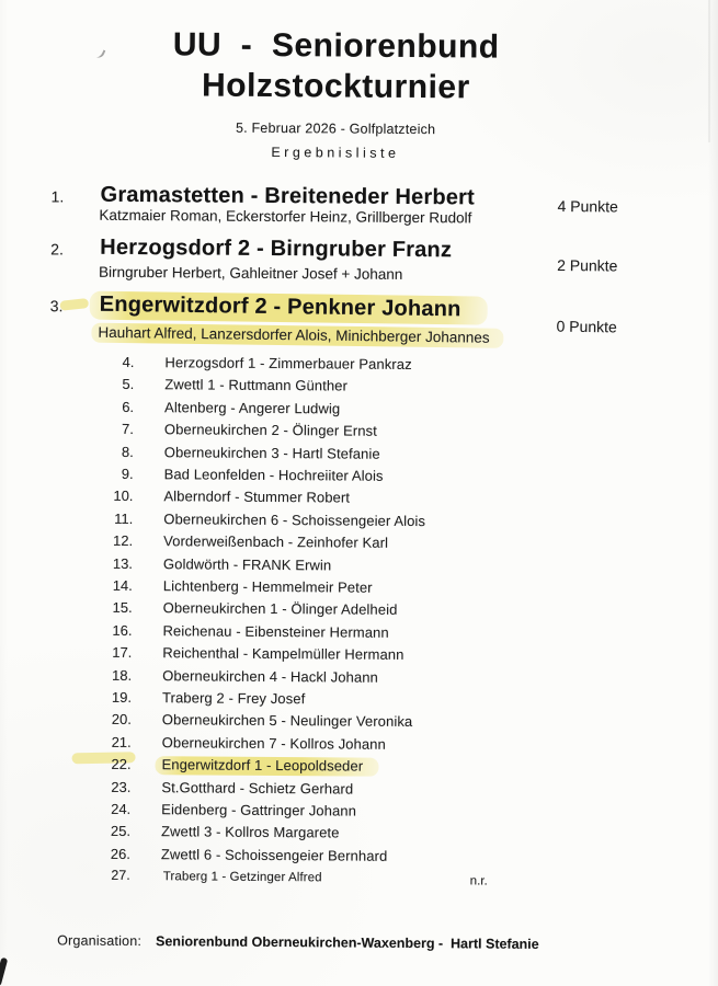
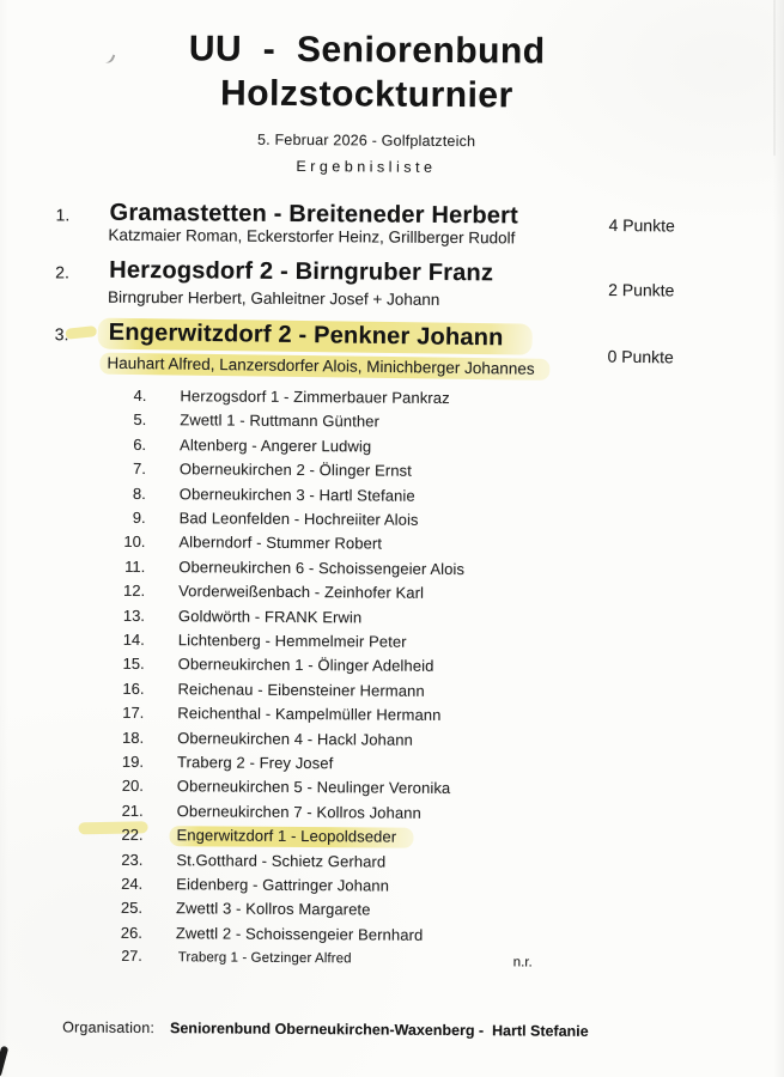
  UU - Seniorenbund
  Holzstockturnier
  5. Februar 2026 - Golfplatzteich
  Ergebnisliste
  1.
  Gramastetten - Breiteneder Herbert
  Katzmaier Roman, Eckerstorfer Heinz, Grillberger Rudolf
  4 Punkte
  2.
  Herzogsdorf 2 - Birngruber Franz
  Birngruber Herbert, Gahleitner Josef + Johann
  2 Punkte
  3.
  Engerwitzdorf 2 - Penkner Johann
  Hauhart Alfred, Lanzersdorfer Alois, Minichberger Johannes
  0 Punkte
  4.
  Herzogsdorf 1 - Zimmerbauer Pankraz
  5.
  Zwettl 1 - Ruttmann Günther
  6.
  Altenberg - Angerer Ludwig
  7.
  Oberneukirchen 2 - Ölinger Ernst
  8.
  Oberneukirchen 3 - Hartl Stefanie
  9.
  Bad Leonfelden - Hochreiiter Alois
  10.
  Alberndorf - Stummer Robert
  11.
  Oberneukirchen 6 - Schoissengeier Alois
  12.
  Vorderweißenbach - Zeinhofer Karl
  13.
  Goldwörth - FRANK Erwin
  14.
  Lichtenberg - Hemmelmeir Peter
  15.
  Oberneukirchen 1 - Ölinger Adelheid
  16.
  Reichenau - Eibensteiner Hermann
  17.
  Reichenthal - Kampelmüller Hermann
  18.
  Oberneukirchen 4 - Hackl Johann
  19.
  Traberg 2 - Frey Josef
  20.
  Oberneukirchen 5 - Neulinger Veronika
  21.
  Oberneukirchen 7 - Kollros Johann
  22.
  Engerwitzdorf 1 - Leopoldseder
  23.
  St.Gotthard - Schietz Gerhard
  24.
  Eidenberg - Gattringer Johann
  25.
  Zwettl 3 - Kollros Margarete
  26.
- Zwettl 6 - Schoissengeier Bernhard
+ Zwettl 2 - Schoissengeier Bernhard
  27.
  Traberg 1 - Getzinger Alfred
  n.r.
  Organisation: Seniorenbund Oberneukirchen-Waxenberg - Hartl Stefanie
